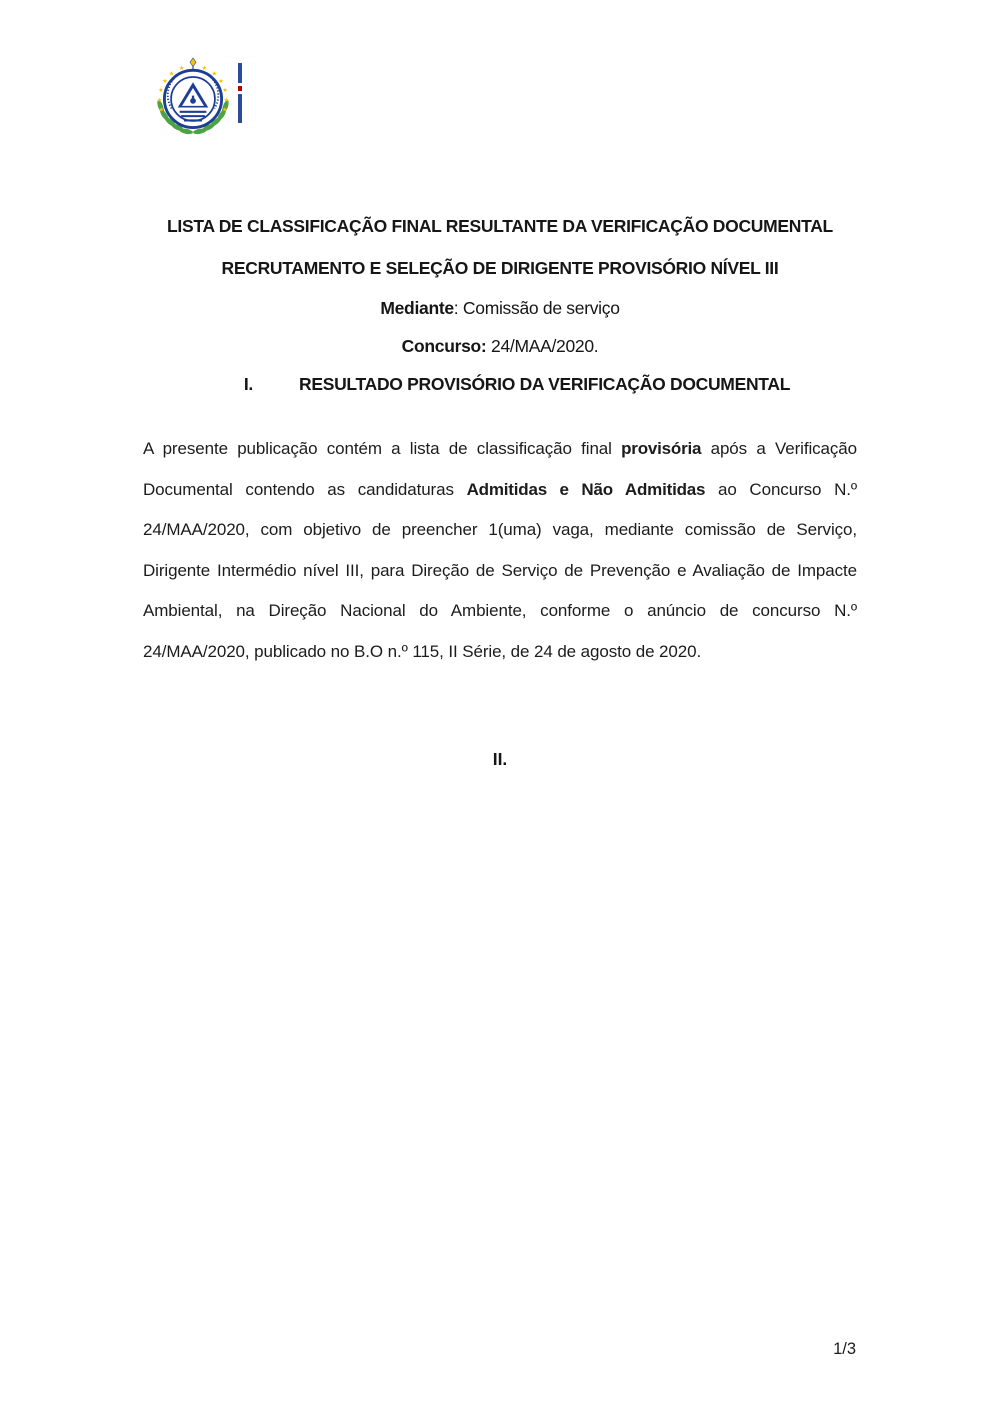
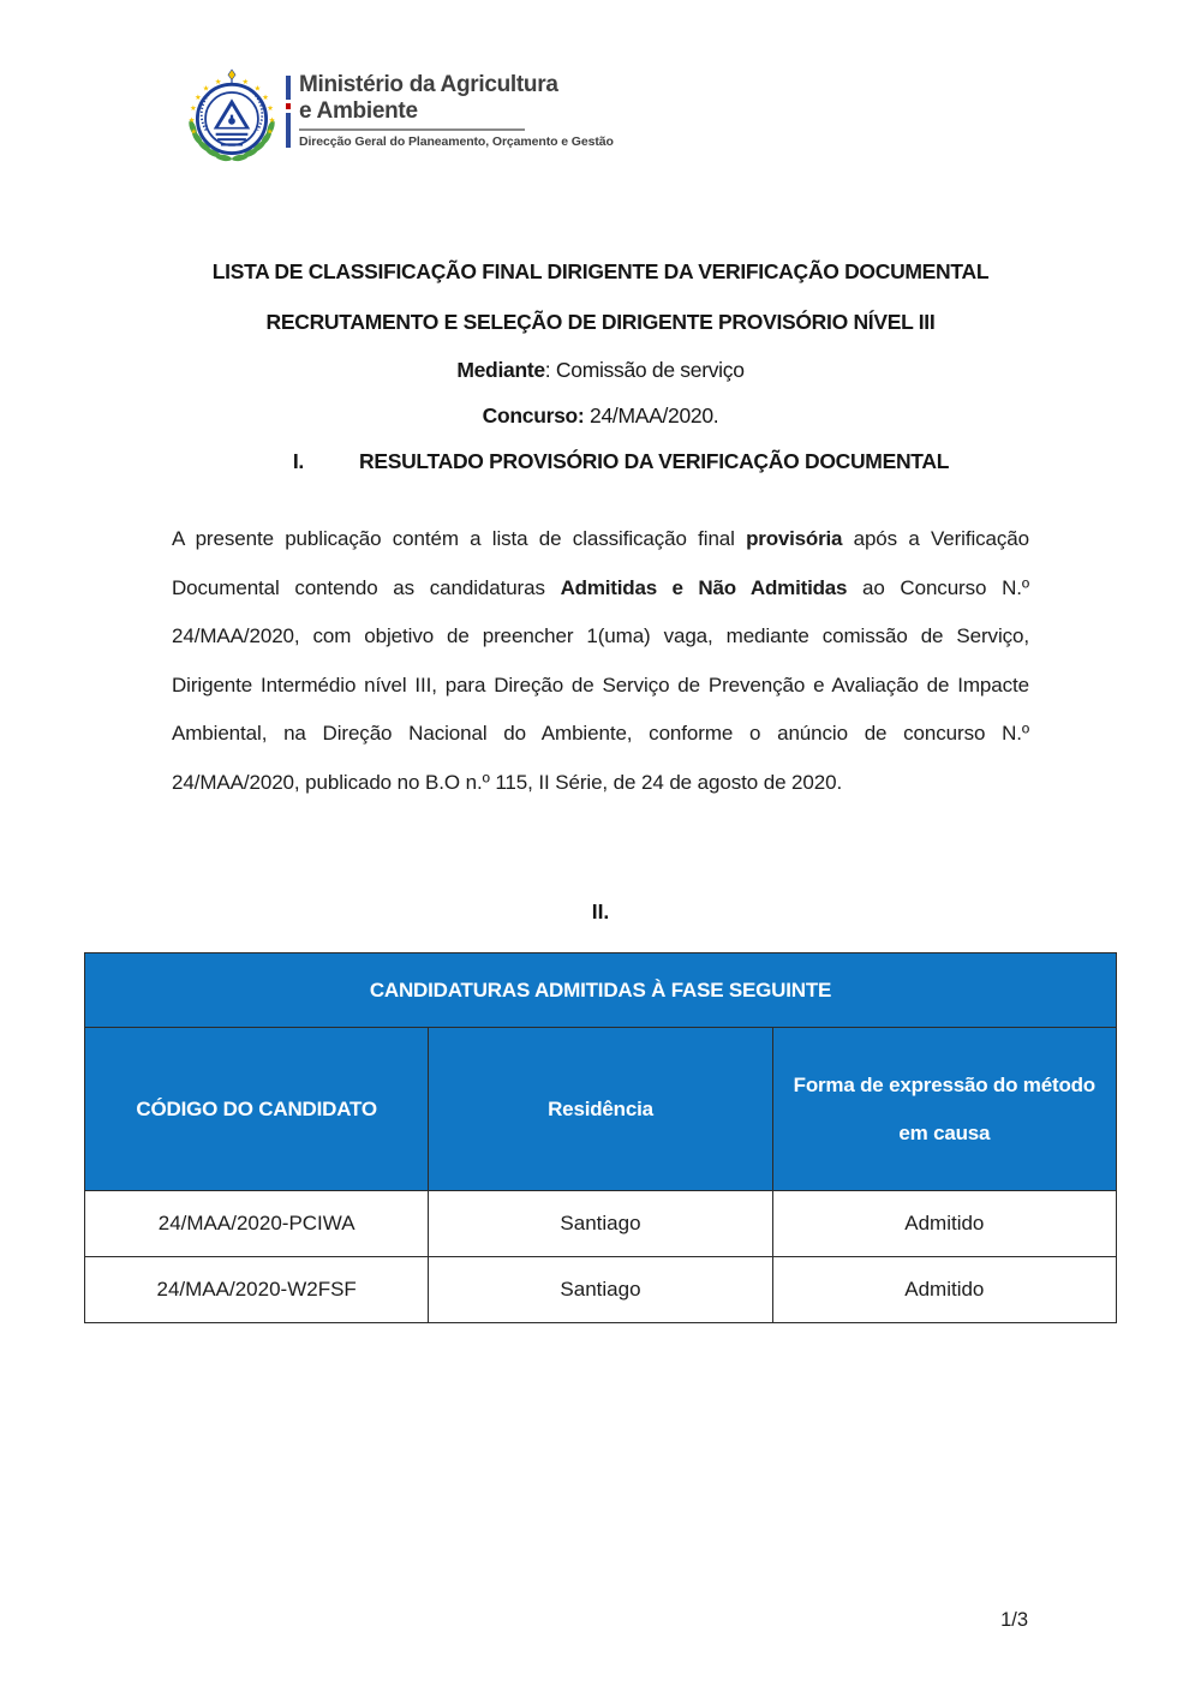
+ Ministério da Agricultura
+ e Ambiente
+ Direcção Geral do Planeamento, Orçamento e Gestão
- LISTA DE CLASSIFICAÇÃO FINAL RESULTANTE DA VERIFICAÇÃO DOCUMENTAL
+ LISTA DE CLASSIFICAÇÃO FINAL DIRIGENTE DA VERIFICAÇÃO DOCUMENTAL
  RECRUTAMENTO E SELEÇÃO DE DIRIGENTE PROVISÓRIO NÍVEL III
  Mediante: Comissão de serviço
  Concurso: 24/MAA/2020.
  I. RESULTADO PROVISÓRIO DA VERIFICAÇÃO DOCUMENTAL
  A presente publicação contém a lista de classificação final provisória após a Verificação Documental contendo as candidaturas Admitidas e Não Admitidas ao Concurso N.º 24/MAA/2020, com objetivo de preencher 1(uma) vaga, mediante comissão de Serviço, Dirigente Intermédio nível III, para Direção de Serviço de Prevenção e Avaliação de Impacte Ambiental, na Direção Nacional do Ambiente, conforme o anúncio de concurso N.º 24/MAA/2020, publicado no B.O n.º 115, II Série, de 24 de agosto de 2020.
  II.
+ CANDIDATURAS ADMITIDAS À FASE SEGUINTE
+ CÓDIGO DO CANDIDATO	Residência	Forma de expressão do método em causa
+ 24/MAA/2020-PCIWA	Santiago	Admitido
+ 24/MAA/2020-W2FSF	Santiago	Admitido
  1/3
